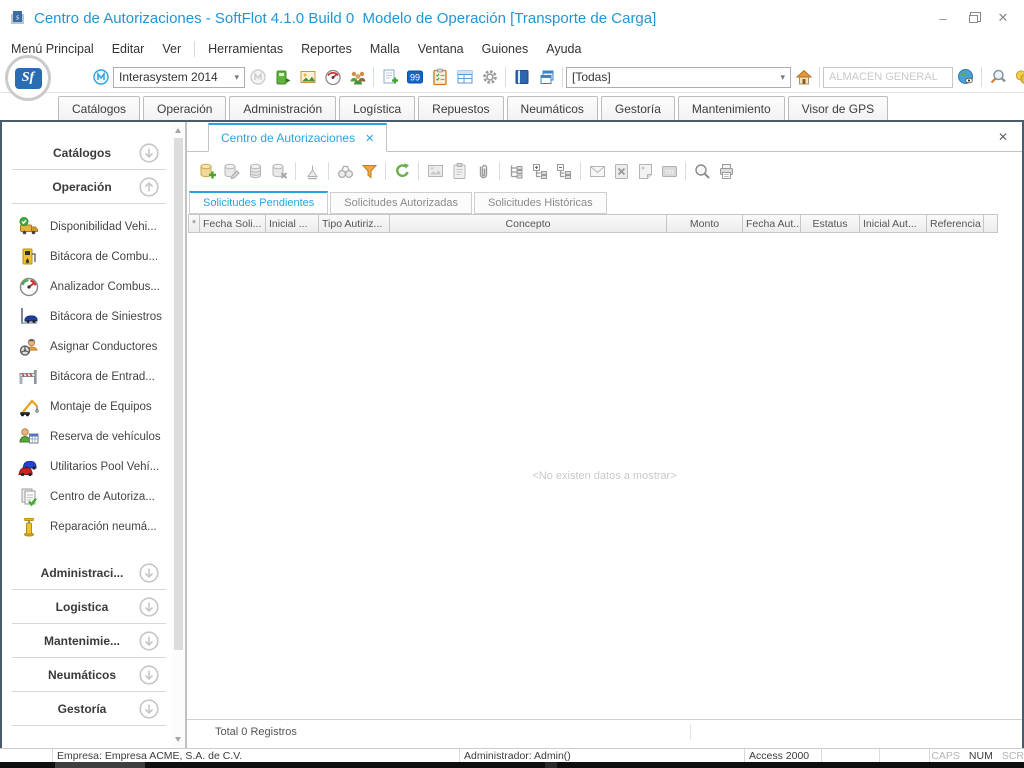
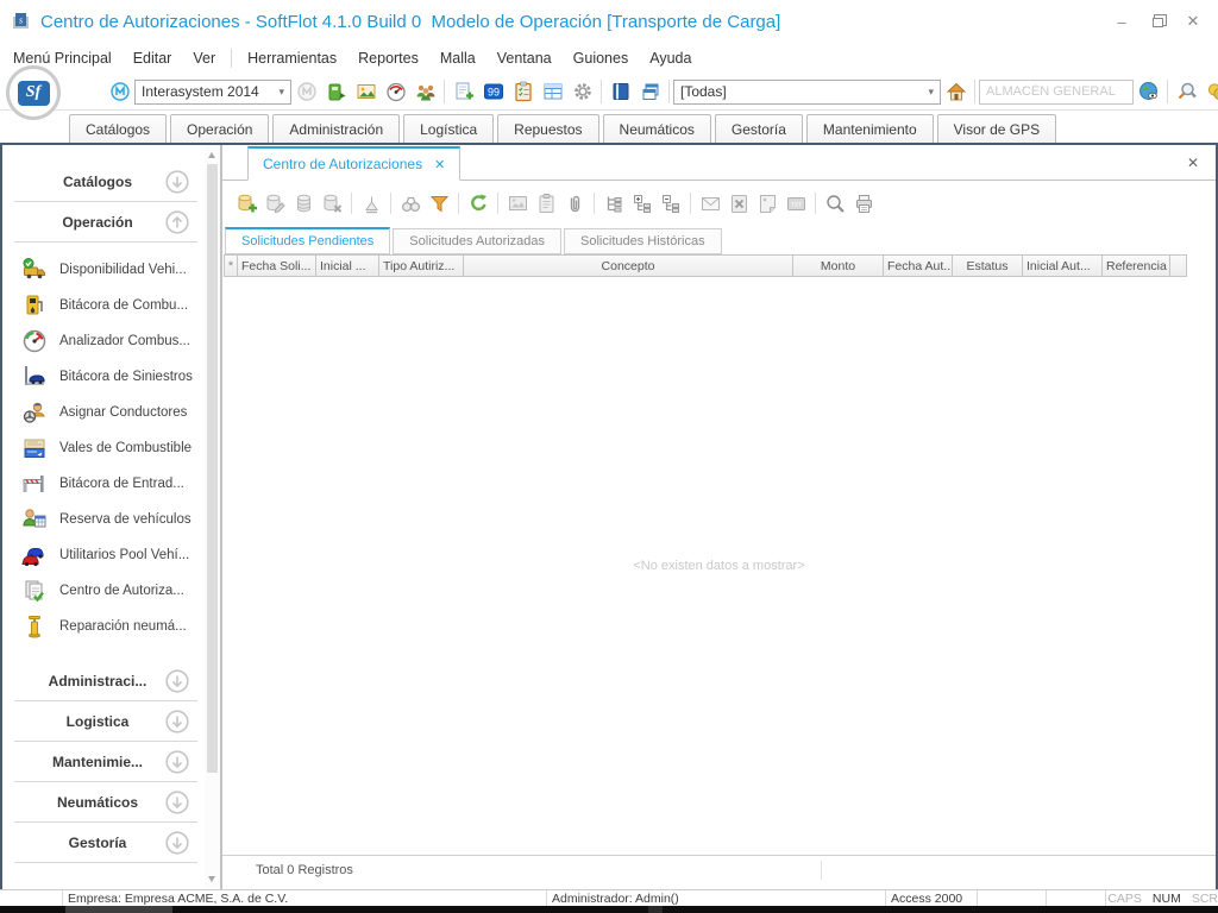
  s
  Centro de Autorizaciones - SoftFlot 4.1.0 Build 0 Modelo de Operación [Transporte de Carga]
  –
  ✕
  Menú Principal
  Editar
  Ver
  Herramientas
  Reportes
  Malla
  Ventana
  Guiones
  Ayuda
  Sf
  Interasystem 2014
  ▾
  99
  [Todas]
  ▾
  ALMACÉN GENERAL
  Catálogos
  Operación
  Administración
  Logística
  Repuestos
  Neumáticos
  Gestoría
  Mantenimiento
  Visor de GPS
  Catálogos
  Operación
  Disponibilidad Vehi...
  Bitácora de Combu...
  Analizador Combus...
  Bitácora de Siniestros
  Asignar Conductores
+ Vales de Combustible
  Bitácora de Entrad...
- Montaje de Equipos
  Reserva de vehículos
  Utilitarios Pool Vehí...
  Centro de Autoriza...
  Reparación neumá...
  Administraci...
  Logistica
  Mantenimie...
  Neumáticos
  Gestoría
  Centro de Autorizaciones
  ✕
  ✕
  Solicitudes Pendientes
  Solicitudes Autorizadas
  Solicitudes Históricas
  *
  Fecha Soli...
  Inicial ...
  Tipo Autiriz...
  Concepto
  Monto
  Fecha Aut..
  Estatus
  Inicial Aut...
  Referencia
  <No existen datos a mostrar>
  Total 0 Registros
  Empresa: Empresa ACME, S.A. de C.V.
  Administrador: Admin()
  Access 2000
  CAPS
  NUM
  SCR
